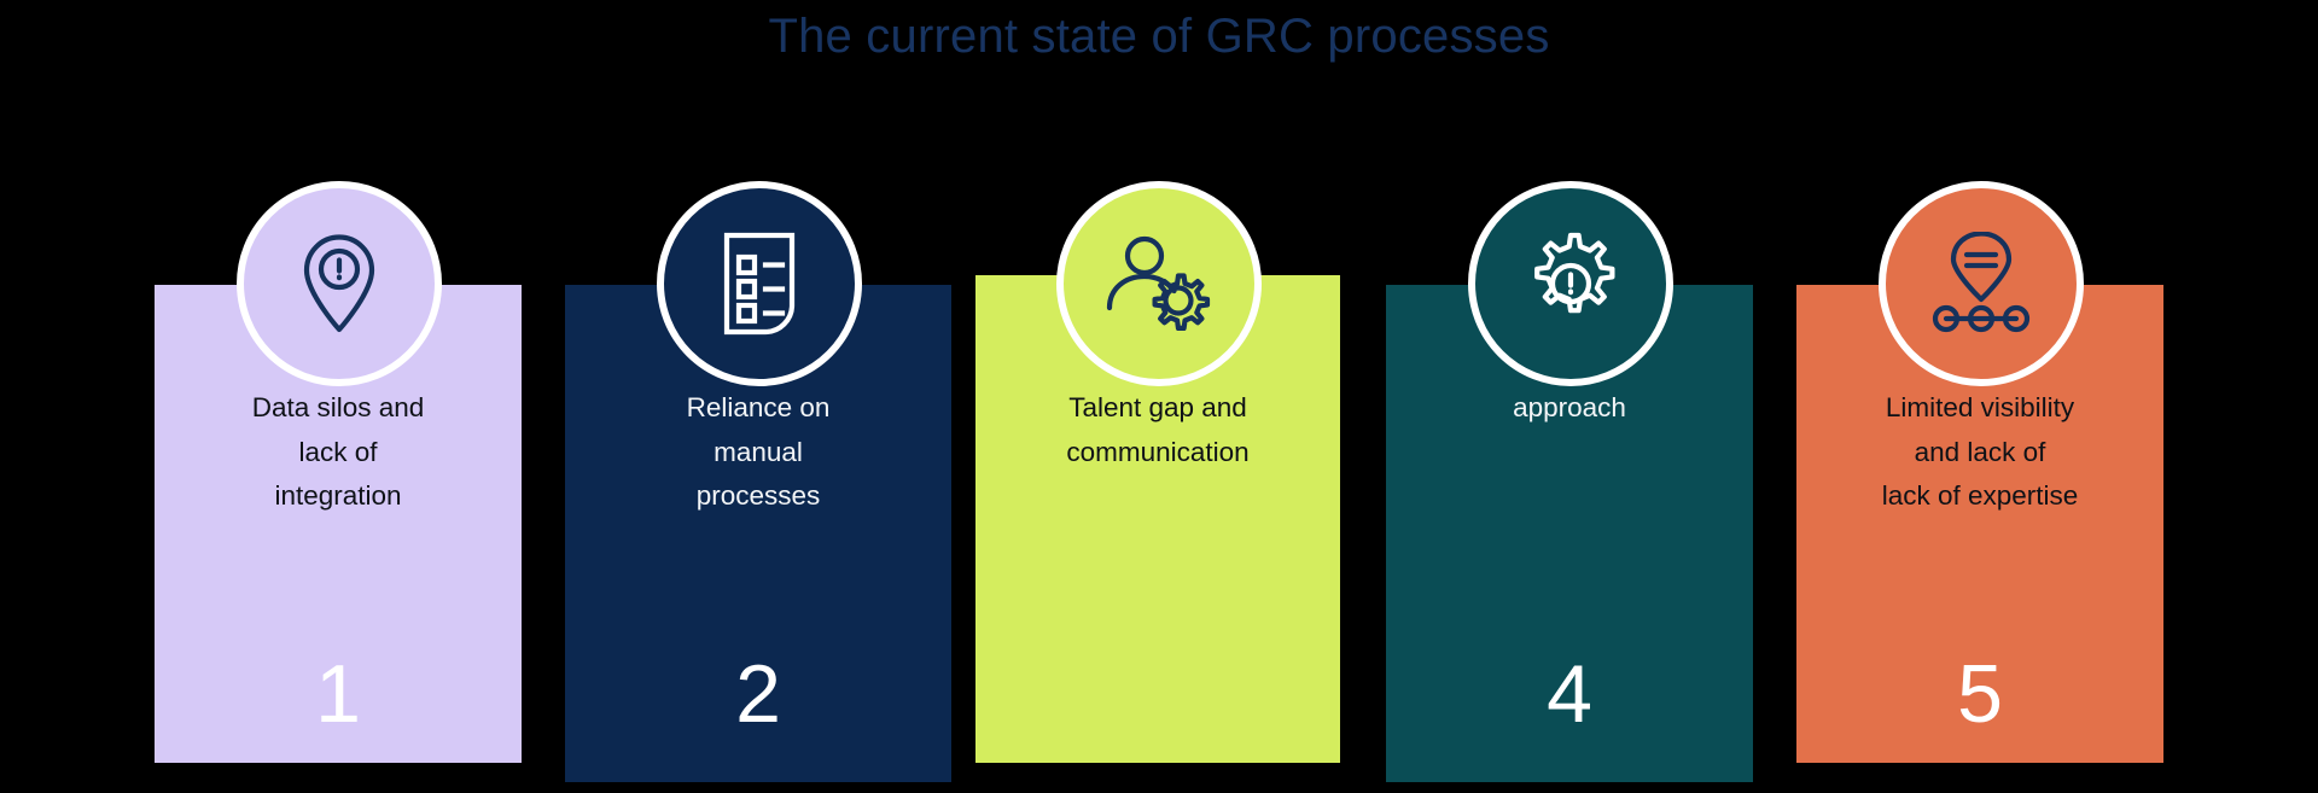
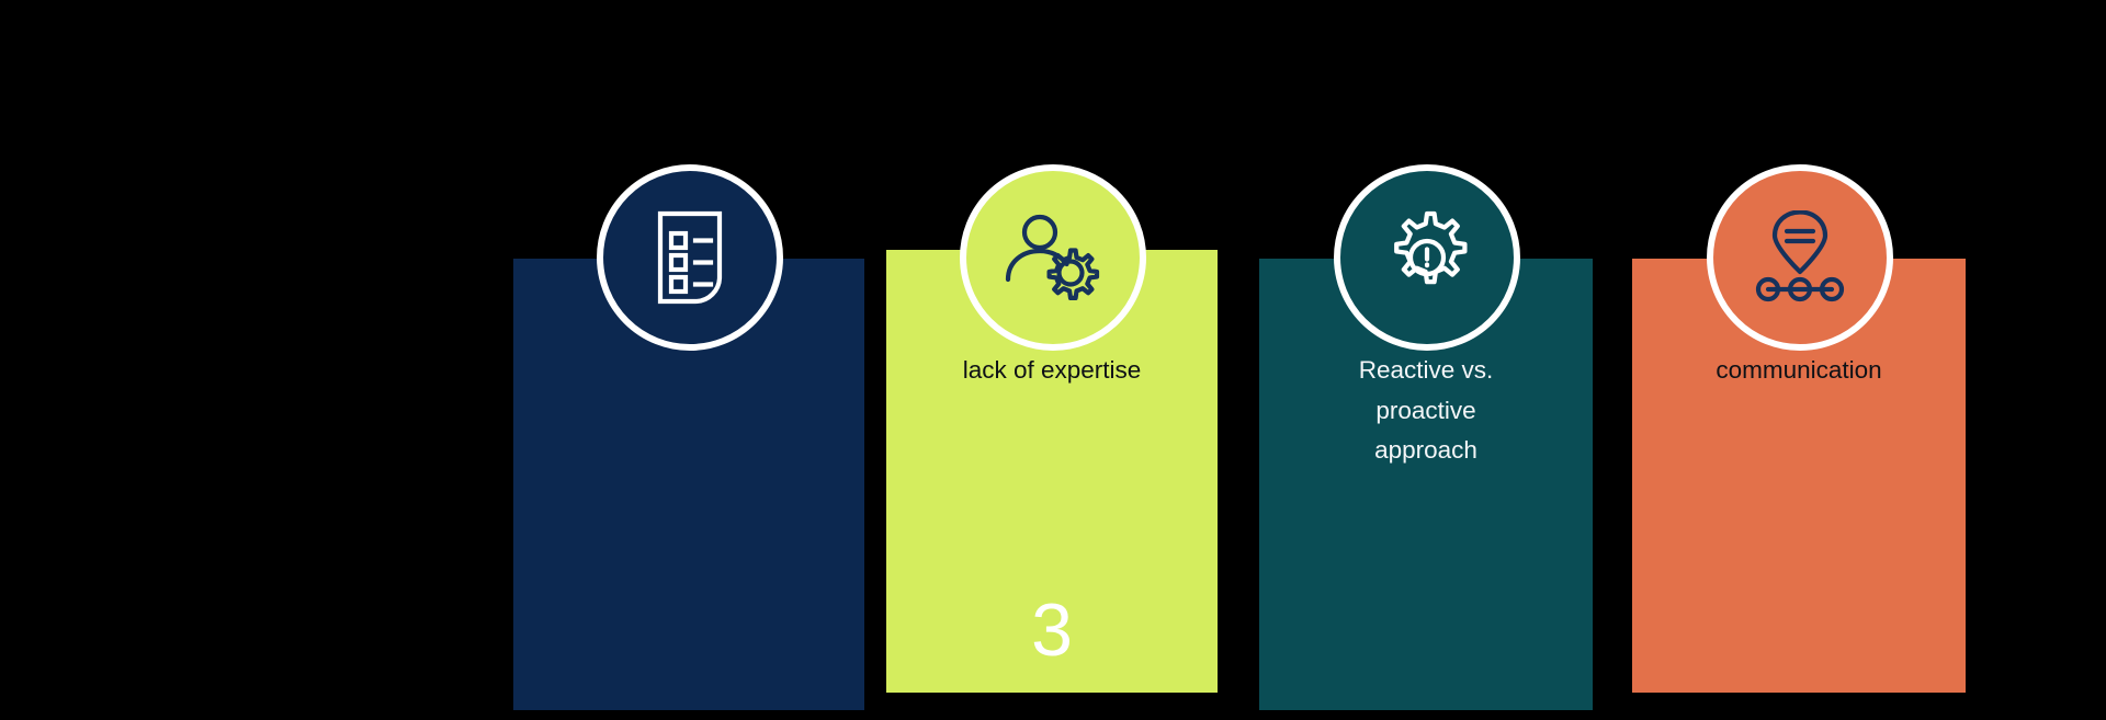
- The current state of GRC processes
- Data silos and
- lack of
- integration
- 1
- Reliance on
- manual
- processes
- 2
- Talent gap and
- communication
+ lack of expertise
+ 3
+ Reactive vs.
+ proactive
  approach
- 4
- Limited visibility
- and lack of
- lack of expertise
+ communication
- 5
